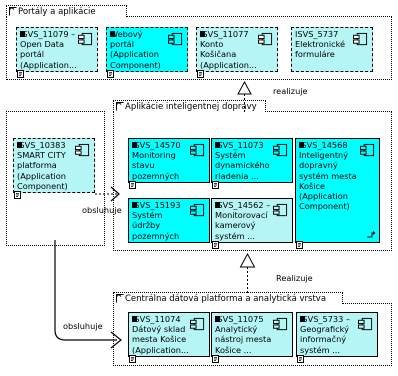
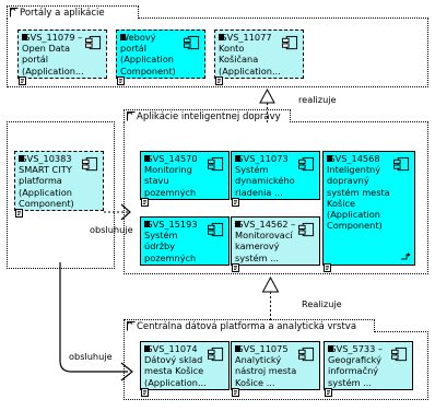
  Portály a aplikácie
  SVS_11079 –
  Open Data
  portál
  (Application...
  ebový
  portál
  (Application
  Component)
  SVS_11077
  Konto
  Košičana
  (Application...
- ISVS_5737
- Elektronické
- formuláre
  SVS_10383
  SMART CITY
  platforma
  (Application
  Component)
  Aplikácie inteligentnej doprvy
  SVS_14570
  Monitoring
  stavu
  pozemných
  SVS_11073
  Systém
  dynamického
  riadenia ...
  SVS_14568
  Inteligentný
  dopravný
  systém mesta
  Košice
  (Application
  Component)
  SVS_15193
  Systém
  údržby
  pozemných
  SVS_14562 –
  Monitorovací
  kamerový
  systém ...
  Centrálna dátová platforma a analytická vrstva
  SVS_11074
  Dátový sklad
  mesta Košice
  (Application...
  SVS_11075
  Analytický
  nástroj mesta
  Košice ...
  SVS_5733 –
  Geografický
  informačný
  systém ...
  realizuje
  obsluhuje
  Realizuje
  obsluhuje
